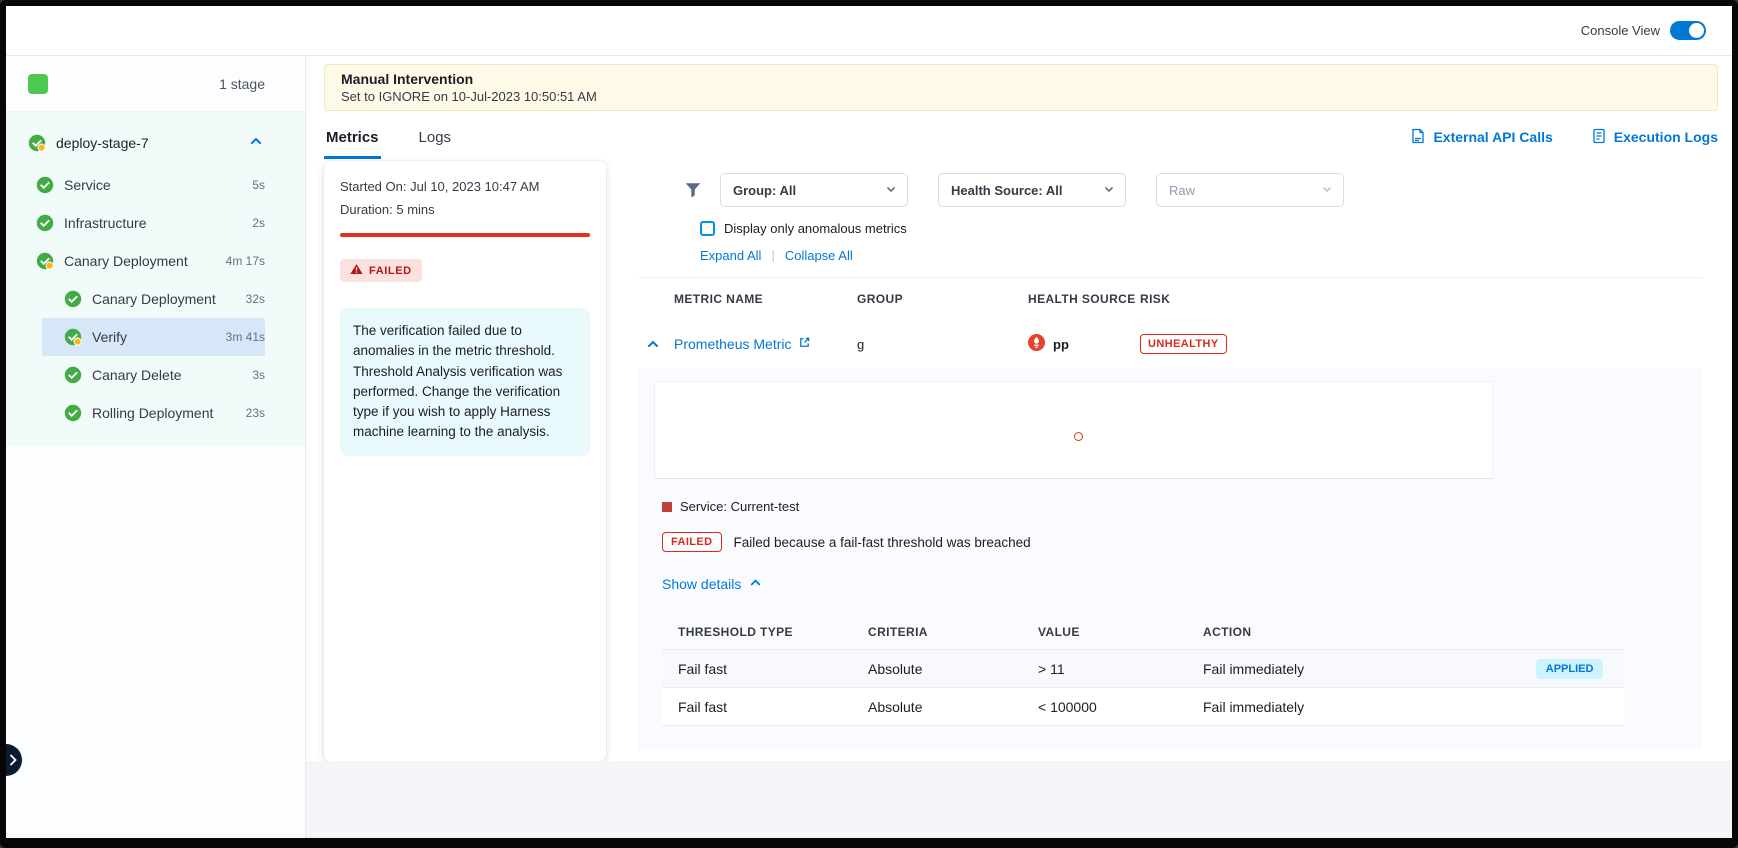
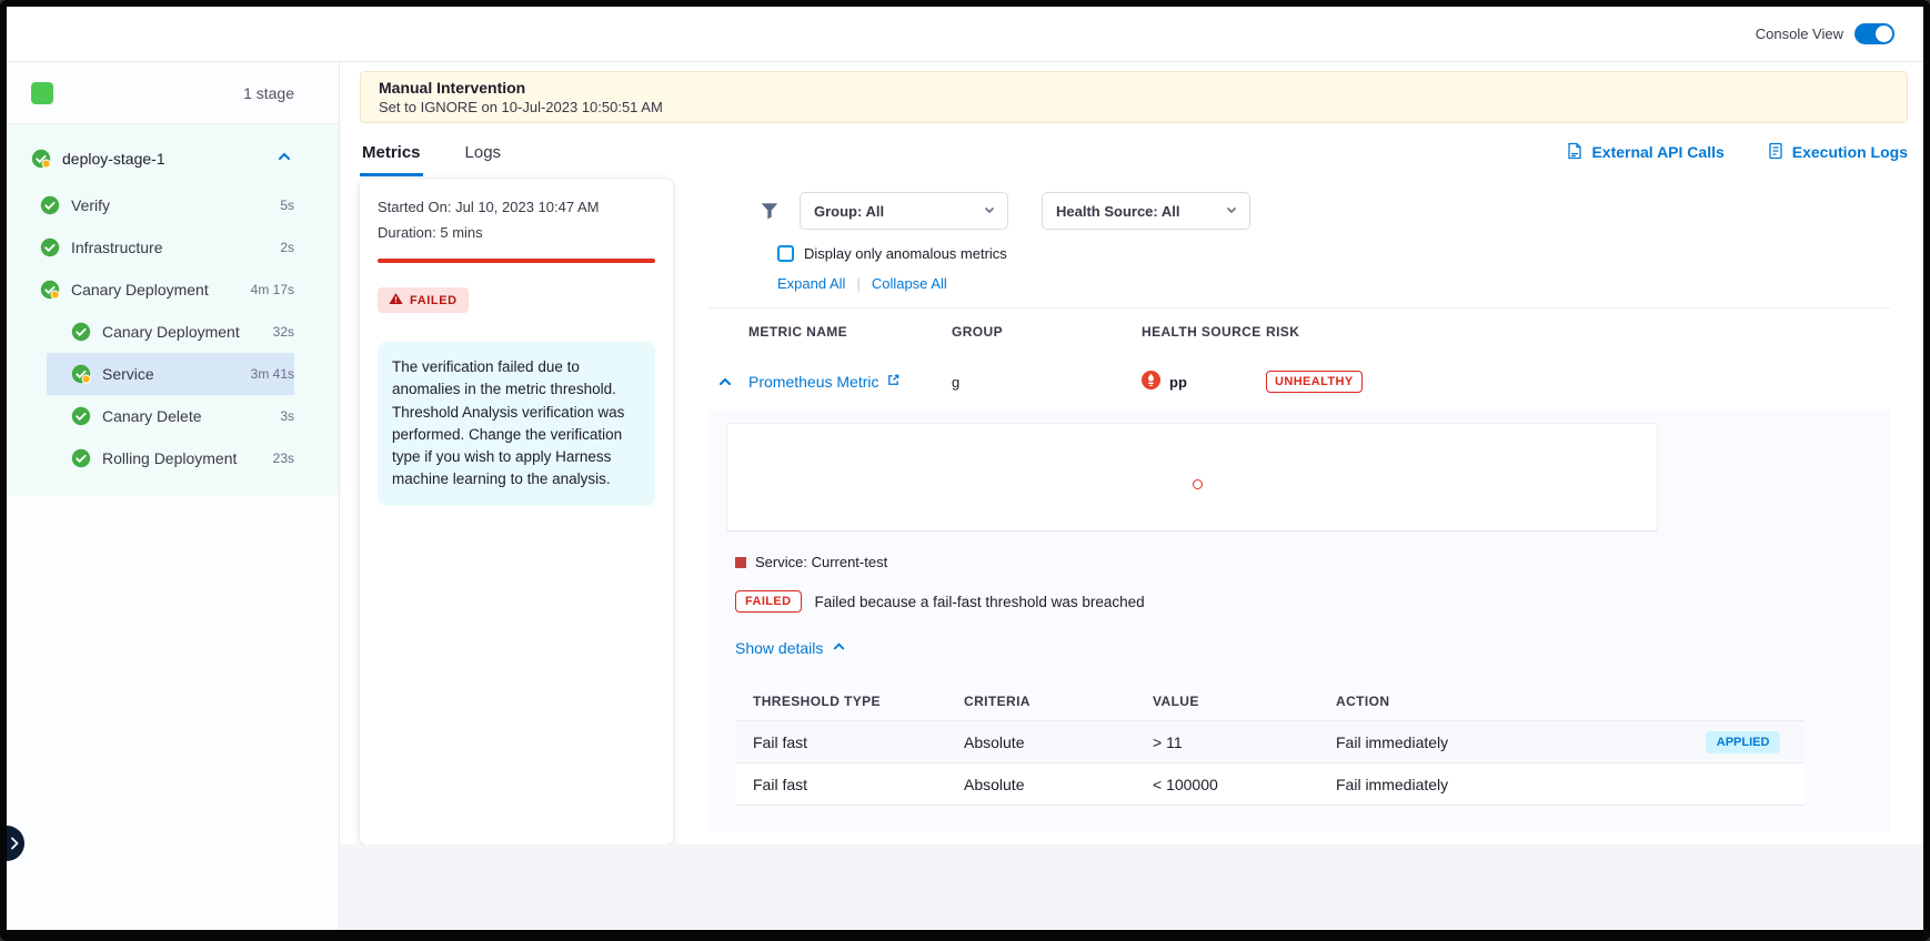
  Console View
  1 stage
- deploy-stage-7
+ deploy-stage-1
- Service
+ Verify
  5s
  Infrastructure
  2s
  Canary Deployment
  4m 17s
  Canary Deployment
  32s
- Verify
+ Service
  3m 41s
  Canary Delete
  3s
  Rolling Deployment
  23s
  Manual Intervention
  Set to IGNORE on 10-Jul-2023 10:50:51 AM
  Metrics
  Logs
  External API Calls
  Execution Logs
  Started On: Jul 10, 2023 10:47 AM
  Duration: 5 mins
  FAILED
  The verification failed due to anomalies in the metric threshold. Threshold Analysis verification was performed. Change the verification type if you wish to apply Harness machine learning to the analysis.
  Group: All
  Health Source: All
- Raw
  Display only anomalous metrics
  Expand All
  |
  Collapse All
  METRIC NAME
  GROUP
  HEALTH SOURCE
  RISK
  Prometheus Metric
  g
  pp
  UNHEALTHY
  Service: Current-test
  FAILED
  Failed because a fail-fast threshold was breached
  Show details
  THRESHOLD TYPE
  CRITERIA
  VALUE
  ACTION
  Fail fast
  Absolute
  > 11
  Fail immediately
  APPLIED
  Fail fast
  Absolute
  < 100000
  Fail immediately
